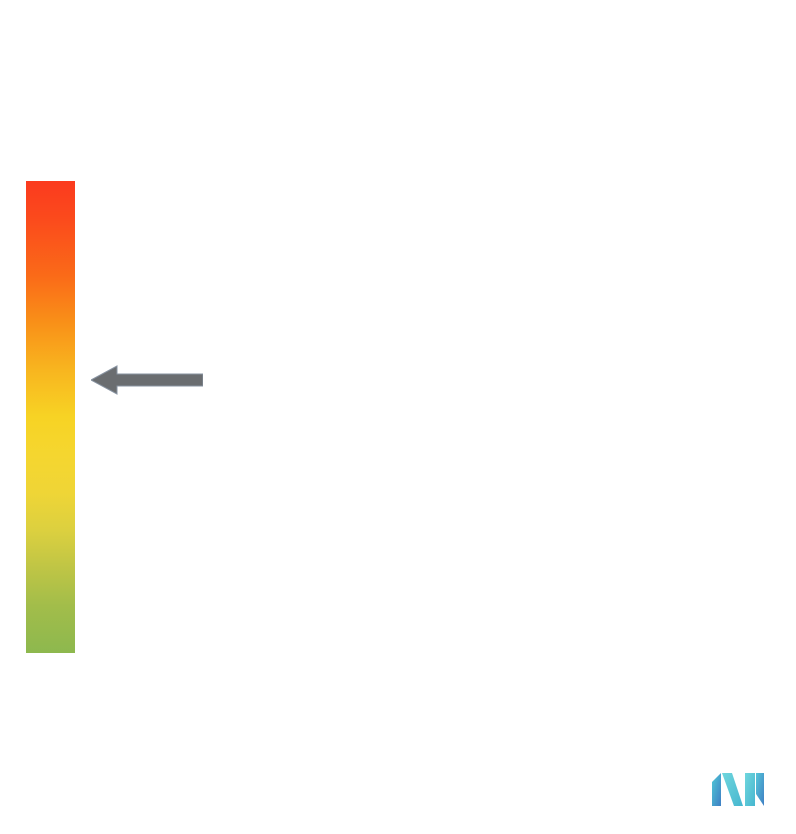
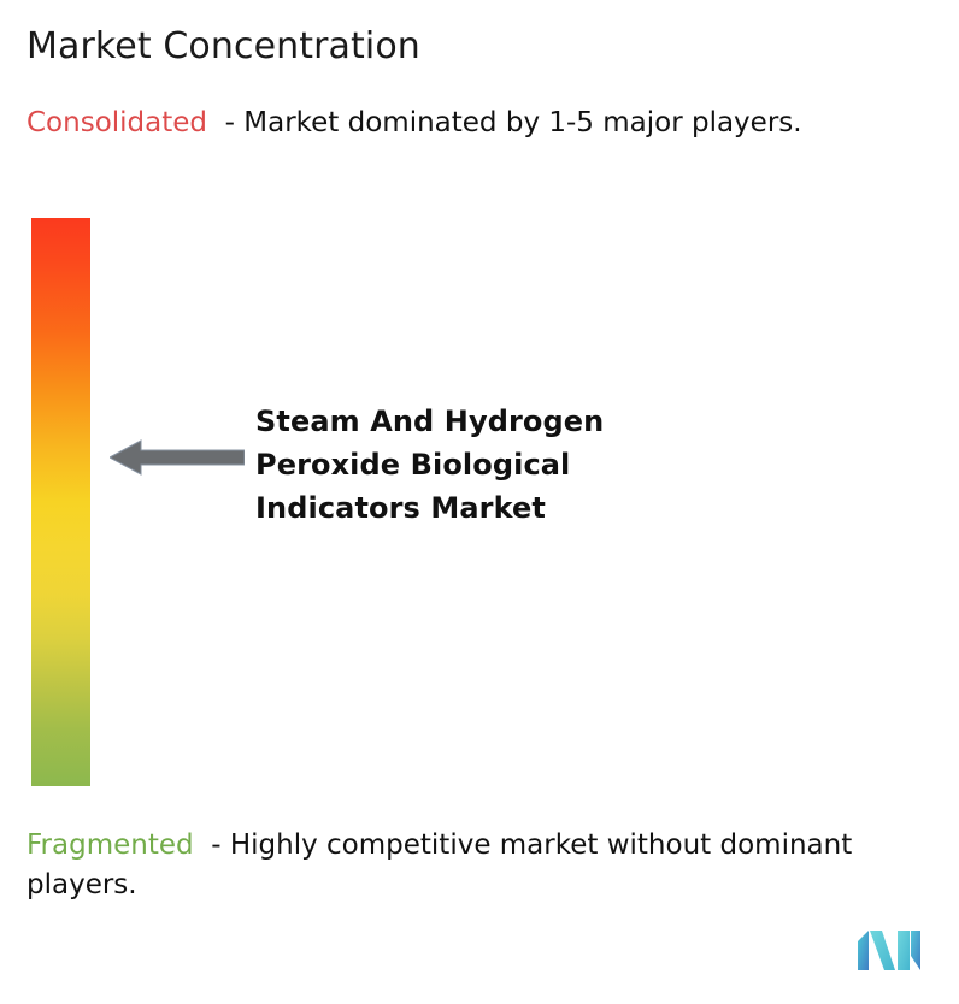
+ Market Concentration
+ Consolidated - Market dominated by 1-5 major players.
+ Steam And Hydrogen Peroxide Biological Indicators Market
+ Fragmented - Highly competitive market without dominant players.
